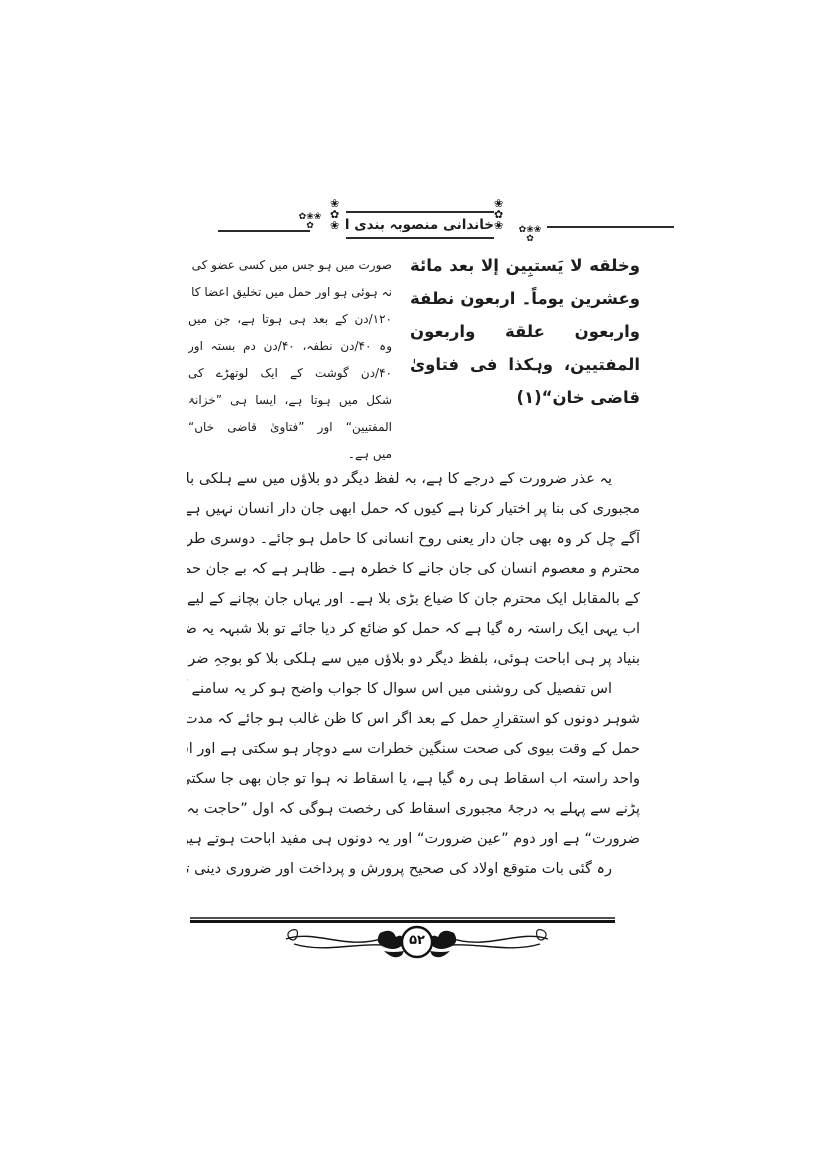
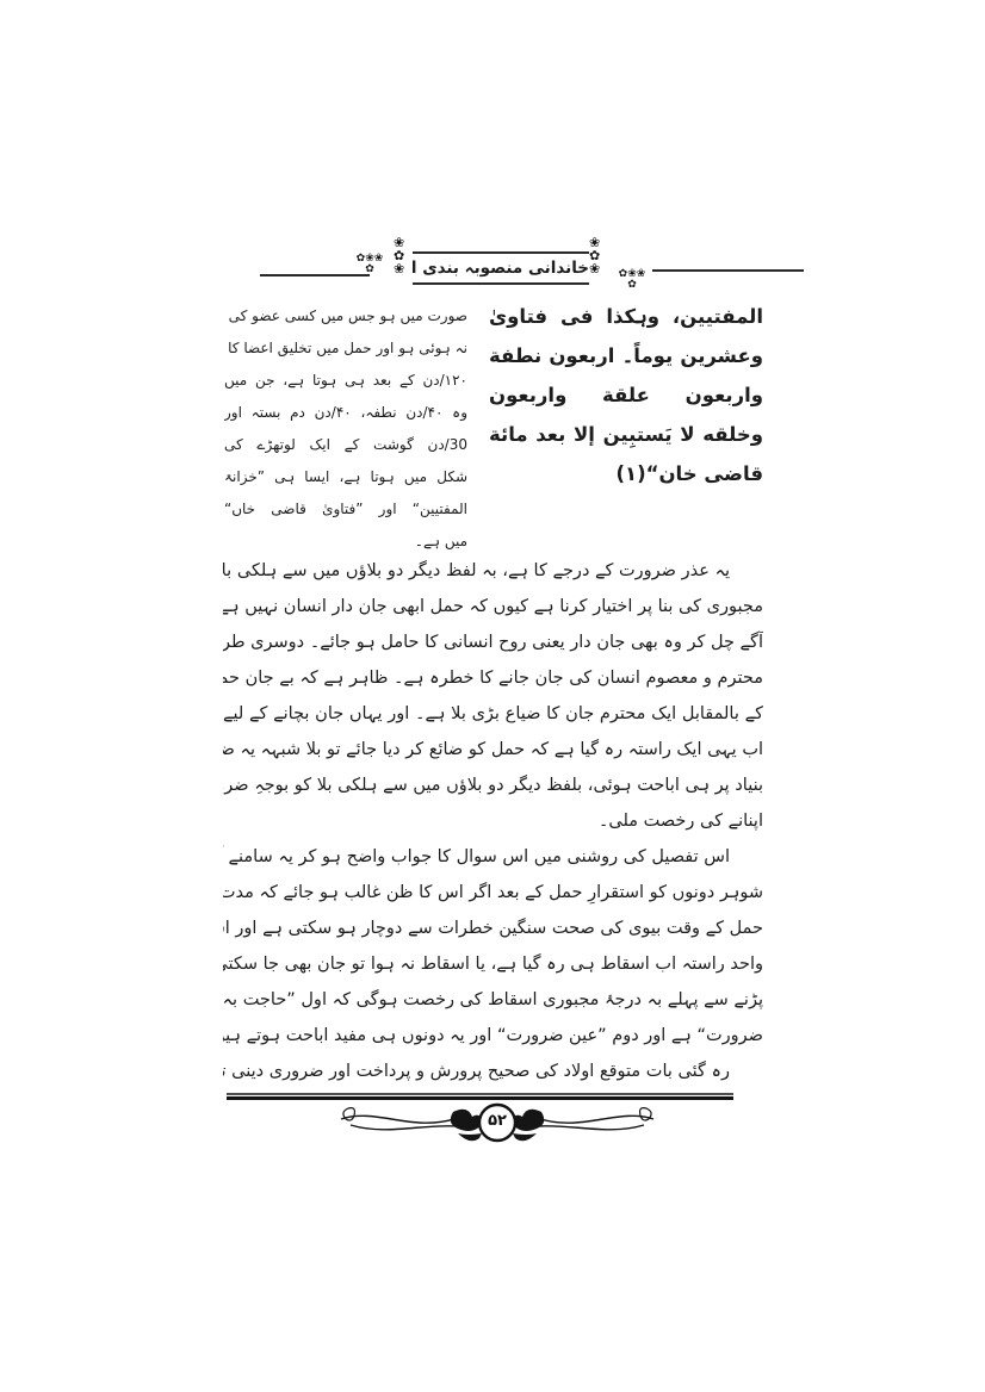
  ✿
  ❀
  ❀
  ✿
  ❀
  ✿
  ❀
  خاندانی منصوبہ بندی ا
  ❀
  ✿
  ❀
  ✿
  ❀
  ❀
  ✿
- وخلقه لا یَستبِین إلا بعد مائة
+ المفتیین، وہکذا فی فتاویٰ
  وعشرین یوماً۔ اربعون نطفة
  واربعون علقة واربعون
- المفتیین، وہکذا فی فتاویٰ
+ وخلقه لا یَستبِین إلا بعد مائة
  قاضی خان“(۱)
  صورت میں ہو جس میں کسی عضو کی
  نہ ہوئی ہو اور حمل میں تخلیق اعضا کا
  ۱۲۰/دن کے بعد ہی ہوتا ہے، جن میں
  وہ ۴۰/دن نطفہ، ۴۰/دن دم بستہ اور
- ۴۰/دن گوشت کے ایک لوتھڑے کی
+ 30/دن گوشت کے ایک لوتھڑے کی
  شکل میں ہوتا ہے، ایسا ہی ”خزانۃ
  المفتیین“ اور ”فتاویٰ قاضی خاں“
  میں ہے۔
  یہ عذر ضرورت کے درجے کا ہے، بہ لفظ دیگر دو بلاؤں میں سے ہلکی بل
  مجبوری کی بنا پر اختیار کرنا ہے کیوں کہ حمل ابھی جان دار انسان نہیں ہے
  آگے چل کر وہ بھی جان دار یعنی روح انسانی کا حامل ہو جائے۔ دوسری طر
  محترم و معصوم انسان کی جان جانے کا خطرہ ہے۔ ظاہر ہے کہ بے جان حم
  کے بالمقابل ایک محترم جان کا ضیاع بڑی بلا ہے۔ اور یہاں جان بچانے کے لیے
  اب یہی ایک راستہ رہ گیا ہے کہ حمل کو ضائع کر دیا جائے تو بلا شبہہ یہ ض
  بنیاد پر ہی اباحت ہوئی، بلفظ دیگر دو بلاؤں میں سے ہلکی بلا کو بوجہِ ضر
+ اپنانے کی رخصت ملی۔
  اس تفصیل کی روشنی میں اس سوال کا جواب واضح ہو کر یہ سامنے
  شوہر دونوں کو استقرارِ حمل کے بعد اگر اس کا ظن غالب ہو جائے کہ مدت
  حمل کے وقت بیوی کی صحت سنگین خطرات سے دوچار ہو سکتی ہے اور ا
  واحد راستہ اب اسقاط ہی رہ گیا ہے، یا اسقاط نہ ہوا تو جان بھی جا سکت
  پڑنے سے پہلے بہ درجۂ مجبوری اسقاط کی رخصت ہوگی کہ اول ”حاجت بہ
  ضرورت“ ہے اور دوم ”عین ضرورت“ اور یہ دونوں ہی مفید اباحت ہوتے ہی
  رہ گئی بات متوقع اولاد کی صحیح پرورش و پرداخت اور ضروری دینی ت
  ۵۲
